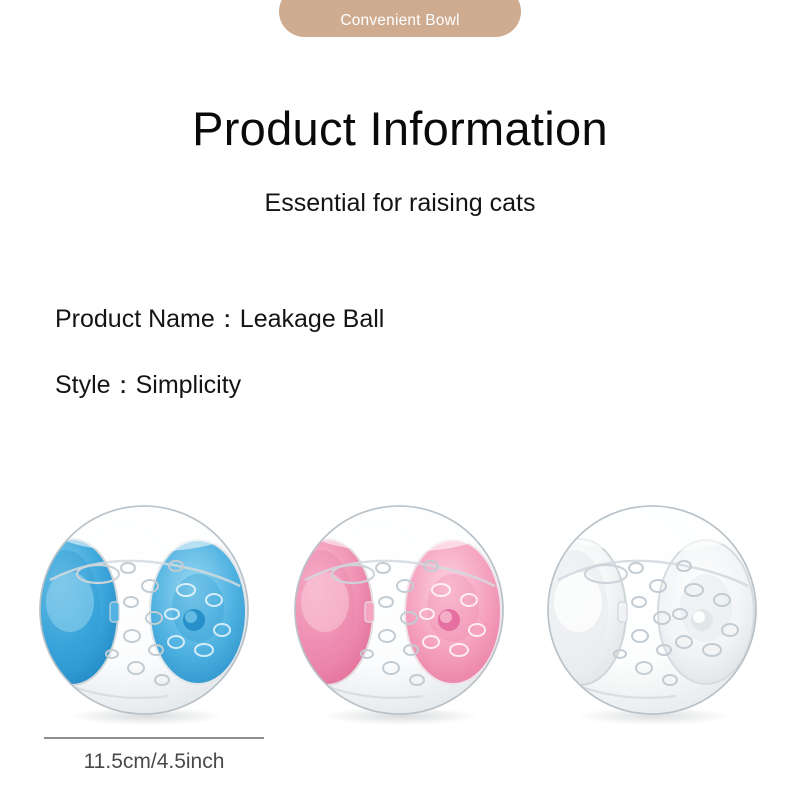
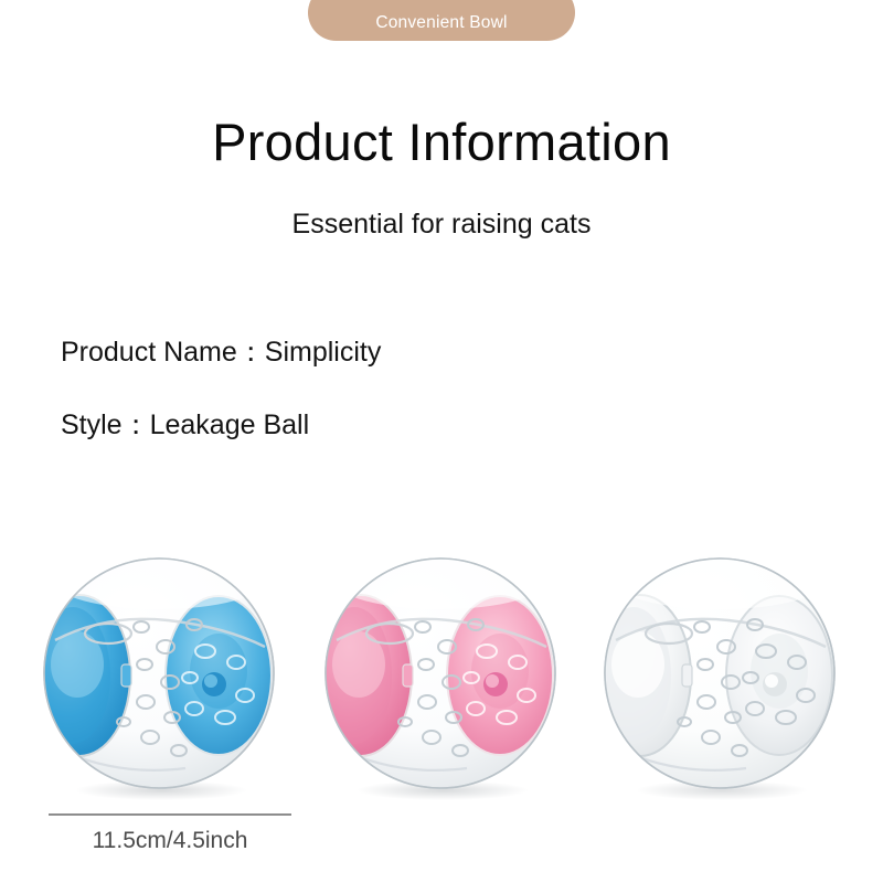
  Convenient Bowl
  Product Information
  Essential for raising cats
- Product Name：Leakage Ball
+ Product Name：Simplicity
- Style：Simplicity
+ Style：Leakage Ball
  11.5cm/4.5inch
